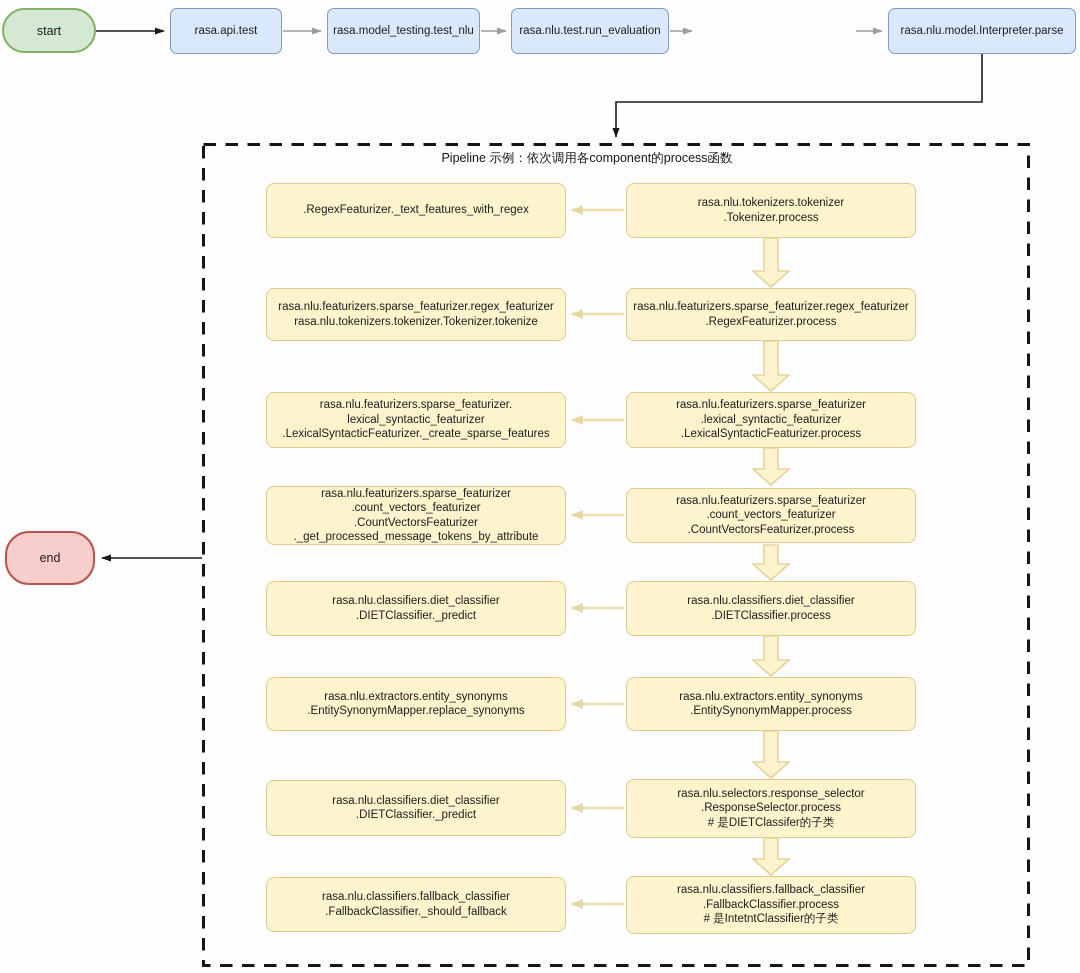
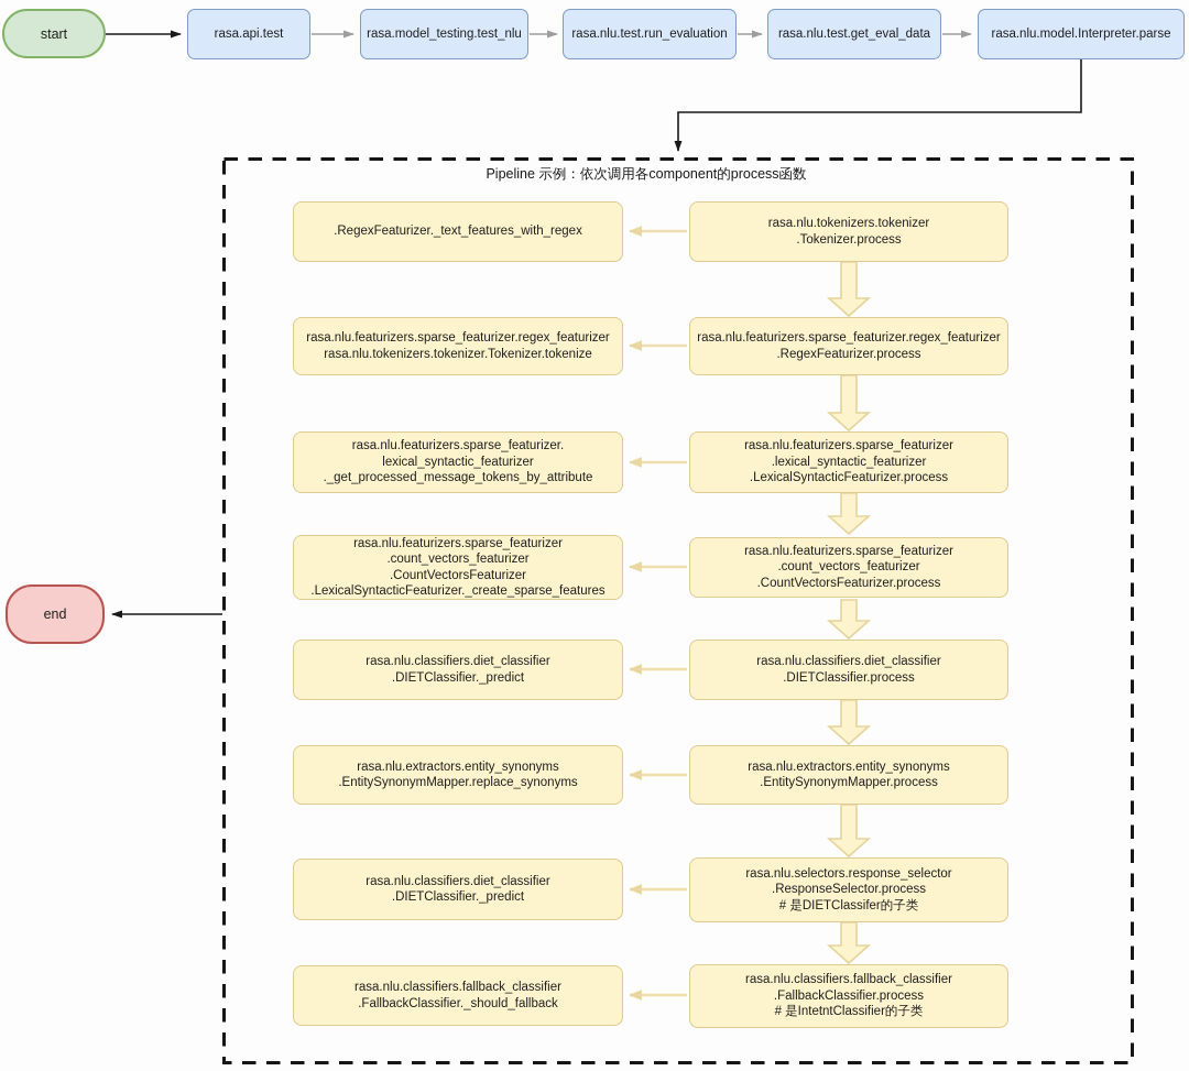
  start
  rasa.api.test
  rasa.model_testing.test_nlu
  rasa.nlu.test.run_evaluation
+ rasa.nlu.test.get_eval_data
  rasa.nlu.model.Interpreter.parse
  end
  Pipeline 示例：依次调用各component的process函数
  .RegexFeaturizer._text_features_with_regex
  rasa.nlu.tokenizers.tokenizer
  .Tokenizer.process
  rasa.nlu.featurizers.sparse_featurizer.regex_featurizer
  rasa.nlu.tokenizers.tokenizer.Tokenizer.tokenize
  rasa.nlu.featurizers.sparse_featurizer.regex_featurizer
  .RegexFeaturizer.process
  rasa.nlu.featurizers.sparse_featurizer.
  lexical_syntactic_featurizer
- .LexicalSyntacticFeaturizer._create_sparse_features
+ ._get_processed_message_tokens_by_attribute
  rasa.nlu.featurizers.sparse_featurizer
  .lexical_syntactic_featurizer
  .LexicalSyntacticFeaturizer.process
  rasa.nlu.featurizers.sparse_featurizer
  .count_vectors_featurizer
  .CountVectorsFeaturizer
- ._get_processed_message_tokens_by_attribute
+ .LexicalSyntacticFeaturizer._create_sparse_features
  rasa.nlu.featurizers.sparse_featurizer
  .count_vectors_featurizer
  .CountVectorsFeaturizer.process
  rasa.nlu.classifiers.diet_classifier
  .DIETClassifier._predict
  rasa.nlu.classifiers.diet_classifier
  .DIETClassifier.process
  rasa.nlu.extractors.entity_synonyms
  .EntitySynonymMapper.replace_synonyms
  rasa.nlu.extractors.entity_synonyms
  .EntitySynonymMapper.process
  rasa.nlu.classifiers.diet_classifier
  .DIETClassifier._predict
  rasa.nlu.selectors.response_selector
  .ResponseSelector.process
  # 是DIETClassifer的子类
  rasa.nlu.classifiers.fallback_classifier
  .FallbackClassifier._should_fallback
  rasa.nlu.classifiers.fallback_classifier
  .FallbackClassifier.process
  # 是IntetntClassifier的子类
